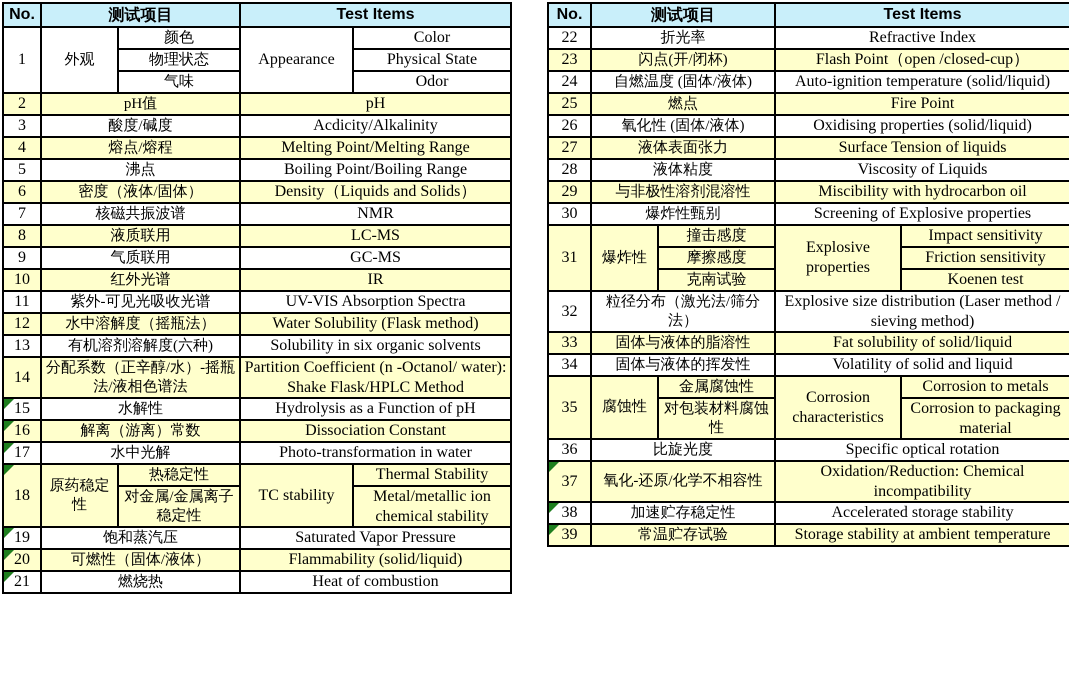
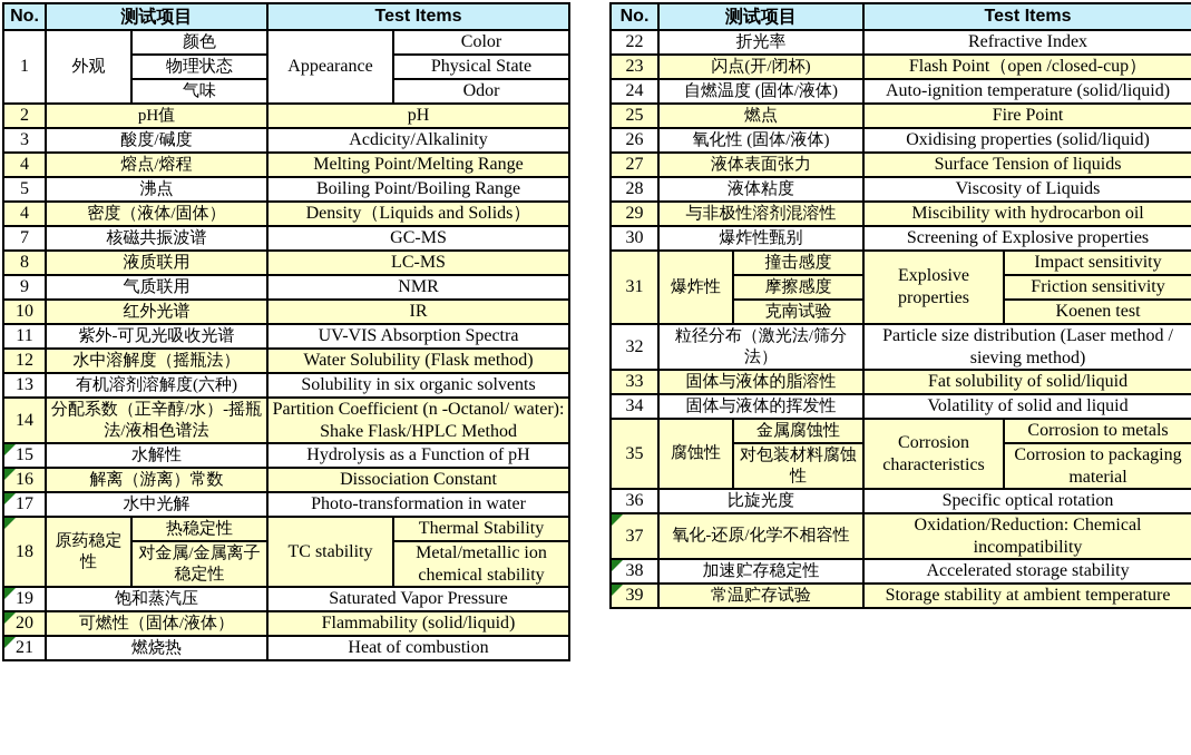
  No.	测试项目	Test Items
  1	外观	颜色	Appearance	Color
  物理状态	Physical State
  气味	Odor
  2	pH值	pH
  3	酸度/碱度	Acdicity/Alkalinity
  4	熔点/熔程	Melting Point/Melting Range
  5	沸点	Boiling Point/Boiling Range
- 6	密度（液体/固体）	Density（Liquids and Solids）
+ 4	密度（液体/固体）	Density（Liquids and Solids）
- 7	核磁共振波谱	NMR
+ 7	核磁共振波谱	GC-MS
  8	液质联用	LC-MS
- 9	气质联用	GC-MS
+ 9	气质联用	NMR
  10	红外光谱	IR
  11	紫外-可见光吸收光谱	UV-VIS Absorption Spectra
  12	水中溶解度（摇瓶法）	Water Solubility (Flask method)
  13	有机溶剂溶解度(六种)	Solubility in six organic solvents
  14	分配系数（正辛醇/水）-摇瓶法/液相色谱法	Partition Coefficient (n -Octanol/ water): Shake Flask/HPLC Method
  15	水解性	Hydrolysis as a Function of pH
  16	解离（游离）常数	Dissociation Constant
  17	水中光解	Photo-transformation in water
  18	原药稳定性	热稳定性	TC stability	Thermal Stability
  对金属/金属离子稳定性	Metal/metallic ion chemical stability
  19	饱和蒸汽压	Saturated Vapor Pressure
  20	可燃性（固体/液体）	Flammability (solid/liquid)
  21	燃烧热	Heat of combustion
  No.	测试项目	Test Items
  22	折光率	Refractive Index
  23	闪点(开/闭杯)	Flash Point（open /closed-cup）
  24	自燃温度 (固体/液体)	Auto-ignition temperature (solid/liquid)
  25	燃点	Fire Point
  26	氧化性 (固体/液体)	Oxidising properties (solid/liquid)
  27	液体表面张力	Surface Tension of liquids
  28	液体粘度	Viscosity of Liquids
  29	与非极性溶剂混溶性	Miscibility with hydrocarbon oil
  30	爆炸性甄别	Screening of Explosive properties
  31	爆炸性	撞击感度	Explosive properties	Impact sensitivity
  摩擦感度	Friction sensitivity
  克南试验	Koenen test
- 32	粒径分布（激光法/筛分法）	Explosive size distribution (Laser method / sieving method)
+ 32	粒径分布（激光法/筛分法）	Particle size distribution (Laser method / sieving method)
  33	固体与液体的脂溶性	Fat solubility of solid/liquid
  34	固体与液体的挥发性	Volatility of solid and liquid
  35	腐蚀性	金属腐蚀性	Corrosion characteristics	Corrosion to metals
  对包装材料腐蚀性	Corrosion to packaging material
  36	比旋光度	Specific optical rotation
  37	氧化-还原/化学不相容性	Oxidation/Reduction: Chemical incompatibility
  38	加速贮存稳定性	Accelerated storage stability
  39	常温贮存试验	Storage stability at ambient temperature
